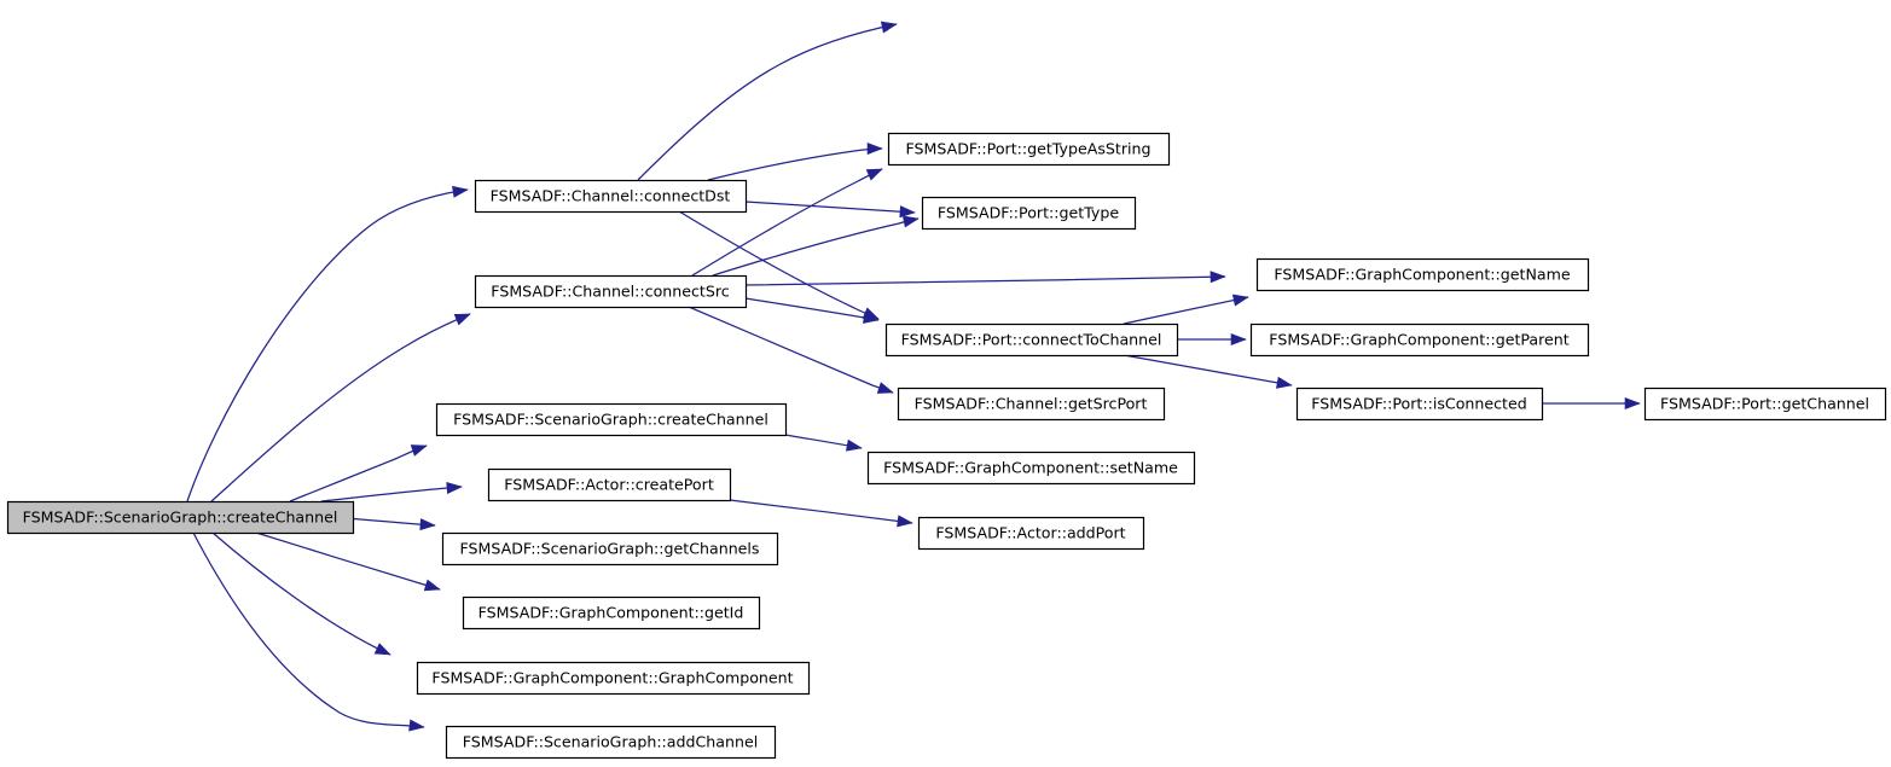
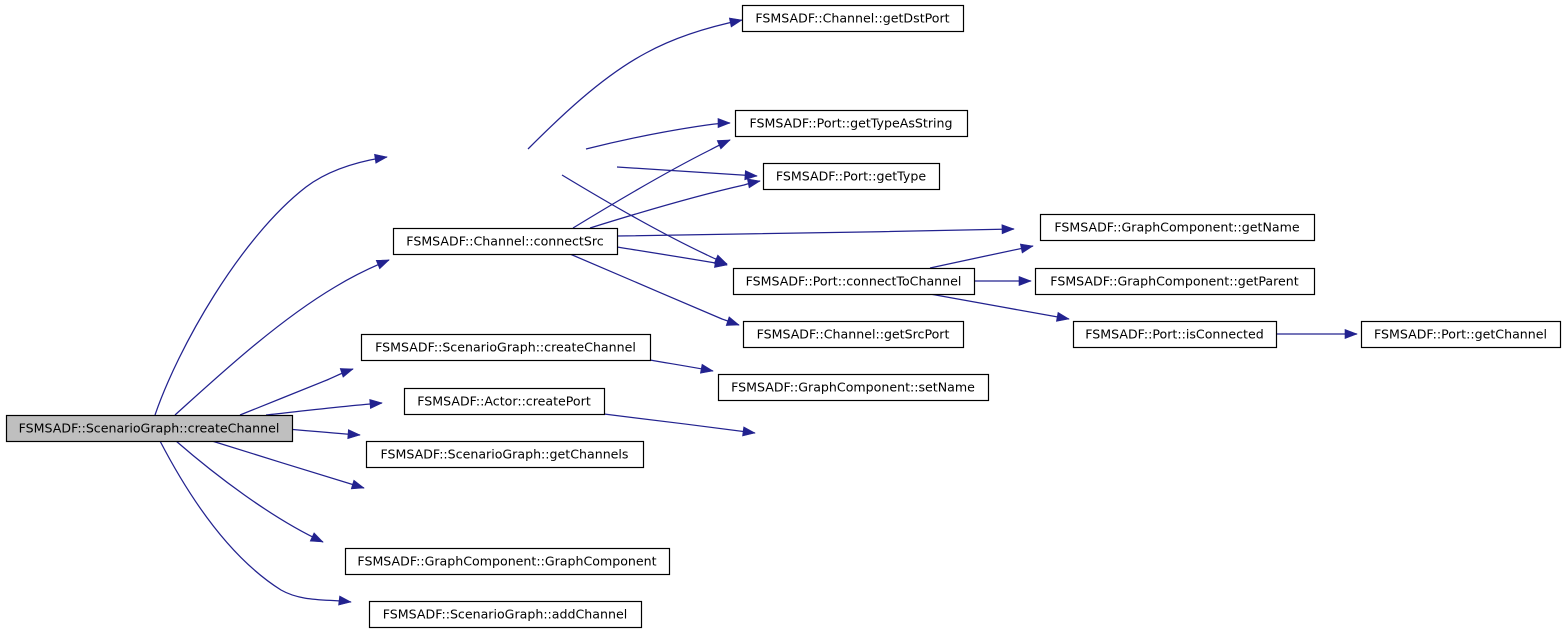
  FSMSADF::ScenarioGraph::createChannel
- FSMSADF::Channel::connectDst
  FSMSADF::Channel::connectSrc
+ FSMSADF::Channel::getDstPort
  FSMSADF::Port::getTypeAsString
  FSMSADF::Port::getType
  FSMSADF::GraphComponent::getName
  FSMSADF::Port::connectToChannel
  FSMSADF::GraphComponent::getParent
  FSMSADF::Channel::getSrcPort
  FSMSADF::Port::isConnected
  FSMSADF::Port::getChannel
  FSMSADF::ScenarioGraph::createChannel
  FSMSADF::Actor::createPort
  FSMSADF::GraphComponent::setName
  FSMSADF::ScenarioGraph::getChannels
- FSMSADF::Actor::addPort
- FSMSADF::GraphComponent::getId
  FSMSADF::GraphComponent::GraphComponent
  FSMSADF::ScenarioGraph::addChannel
